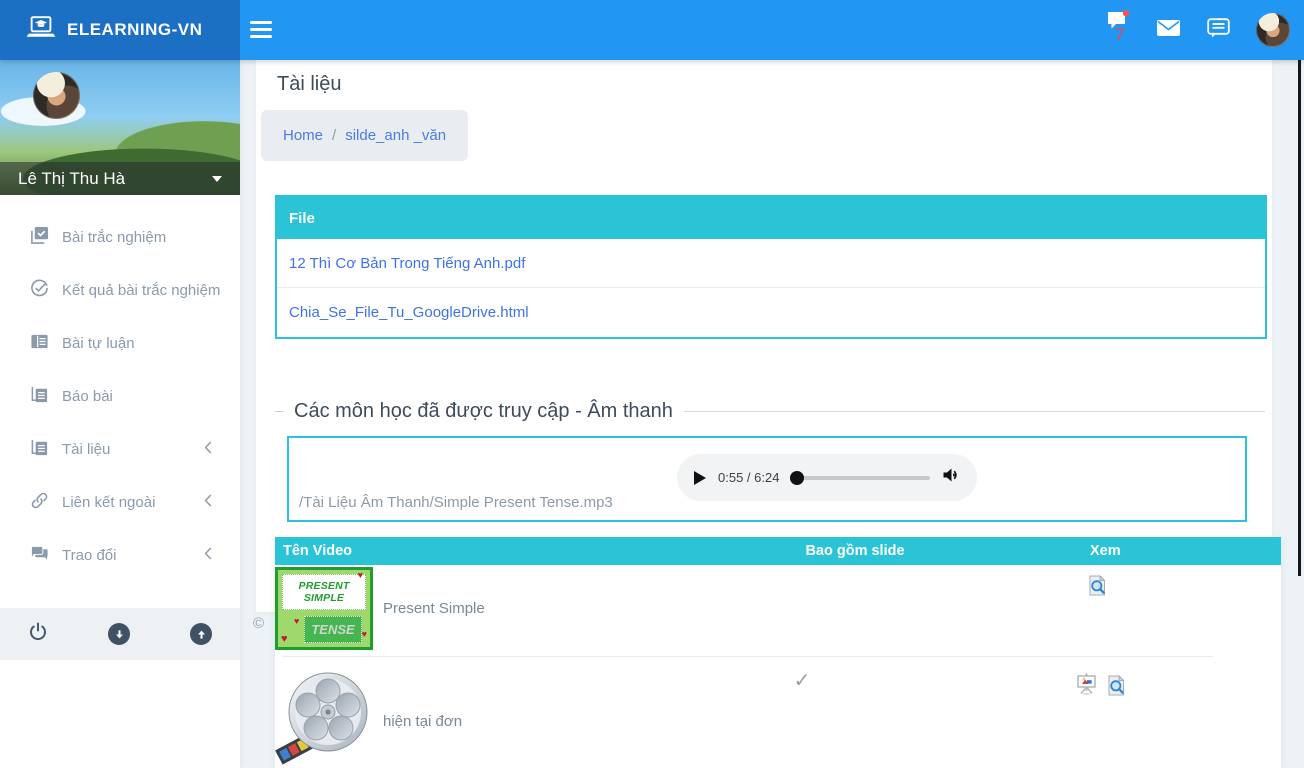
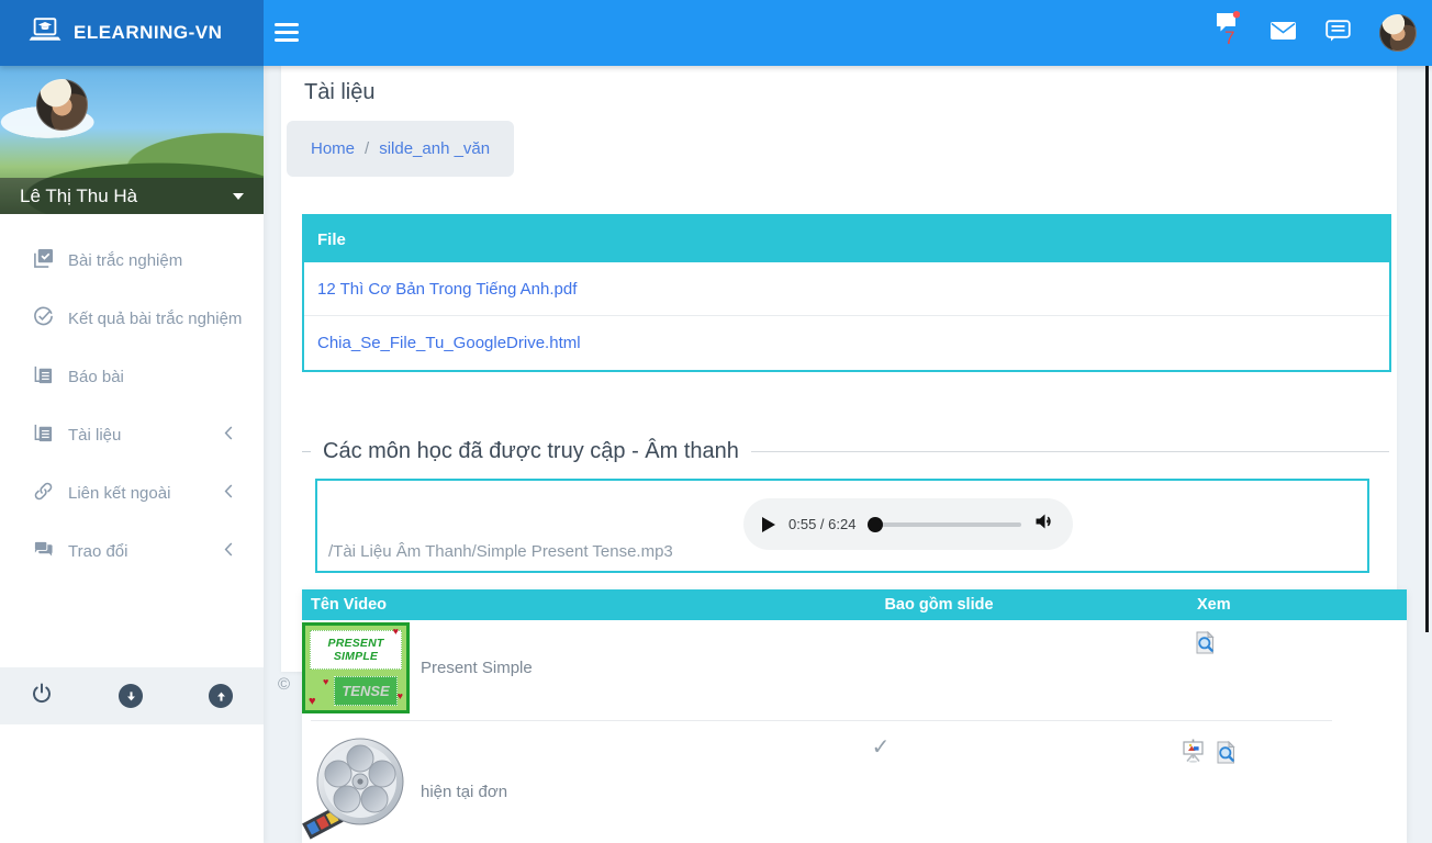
  ELEARNING-VN
  7
  Lê Thị Thu Hà
  Bài trắc nghiệm
  Kết quả bài trắc nghiệm
- Bài tự luận
  Báo bài
  Tài liệu
  Liên kết ngoài
  Trao đổi
  Tài liệu
  Home
  /
  silde_anh _văn
  File
  12 Thì Cơ Bản Trong Tiếng Anh.pdf
  Chia_Se_File_Tu_GoogleDrive.html
  Các môn học đã được truy cập - Âm thanh
  /Tài Liệu Âm Thanh/Simple Present Tense.mp3
  0:55 / 6:24
  ©
  Tên Video
  Bao gồm slide
  Xem
  PRESENT SIMPLE
  TENSE
  Present Simple
  hiện tại đơn
  ✓
